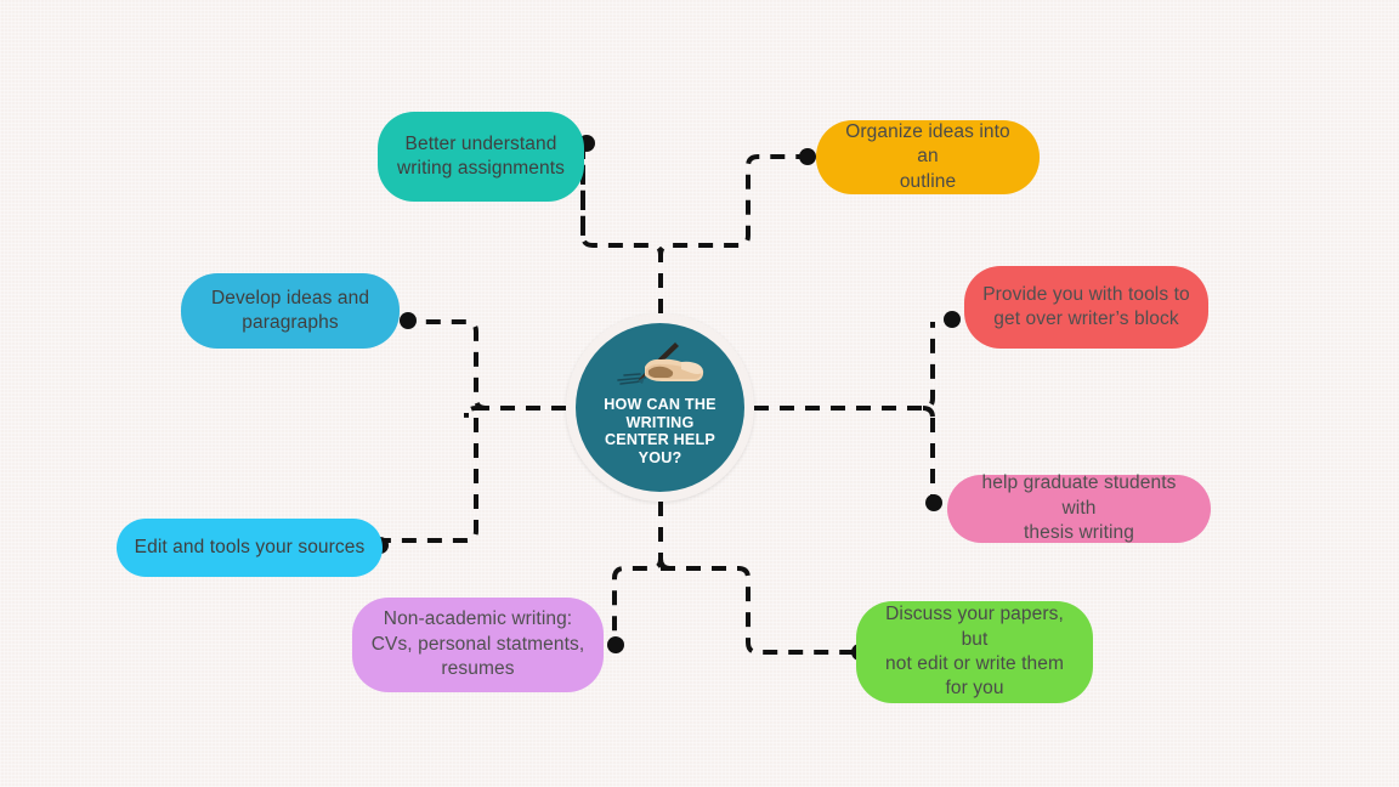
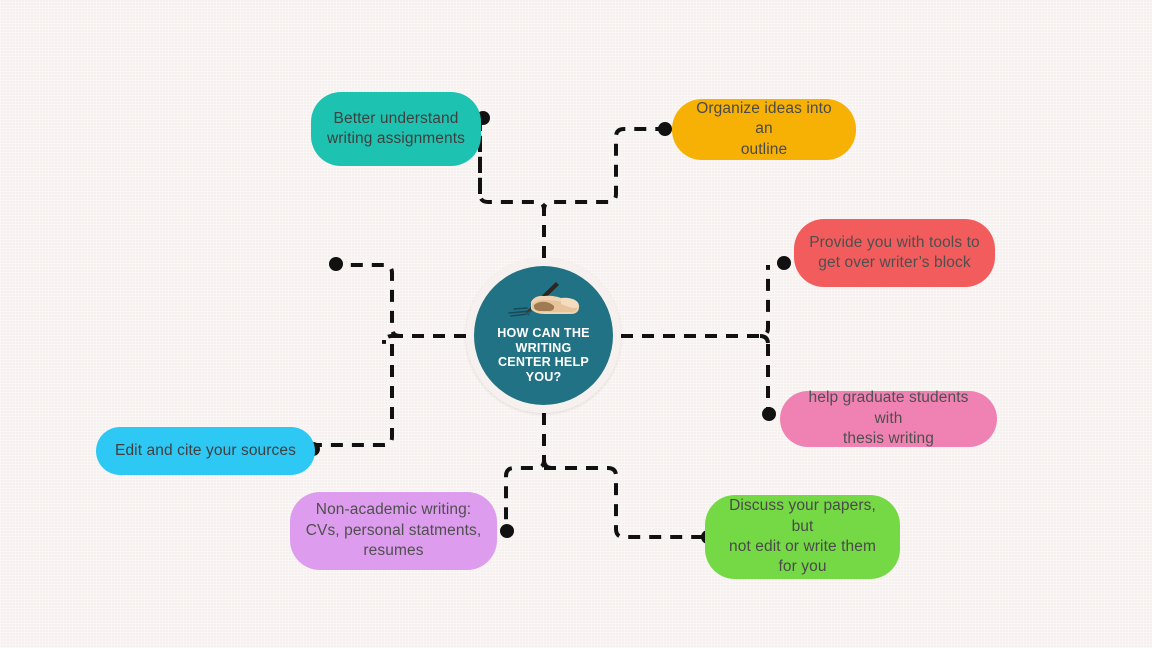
  Better understand
  writing assignments
  Organize ideas into an
  outline
- Develop ideas and
- paragraphs
  Provide you with tools to
  get over writer’s block
- Edit and tools your sources
+ Edit and cite your sources
  help graduate students with
  thesis writing
  Non-academic writing:
  CVs, personal statments,
  resumes
  Discuss your papers, but
  not edit or write them
  for you
  HOW CAN THE
  WRITING
  CENTER HELP
  YOU?
